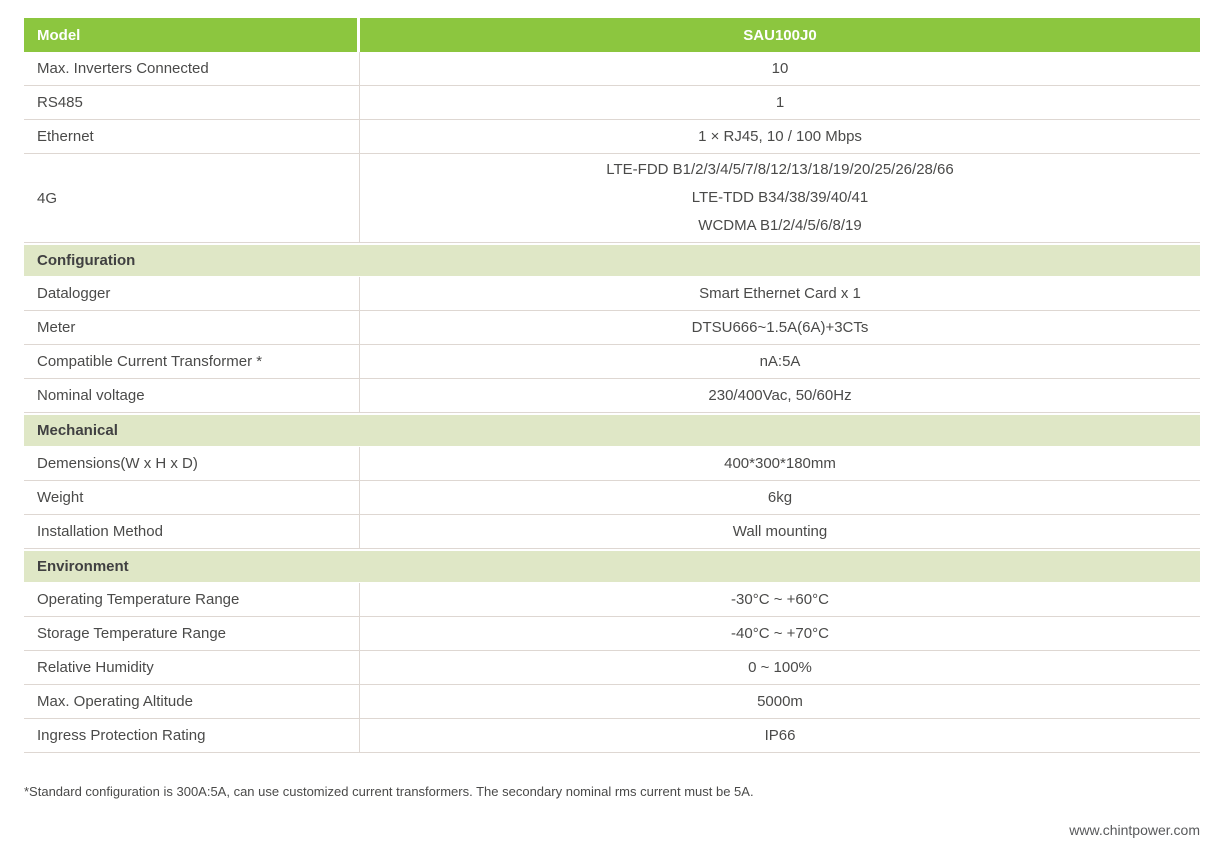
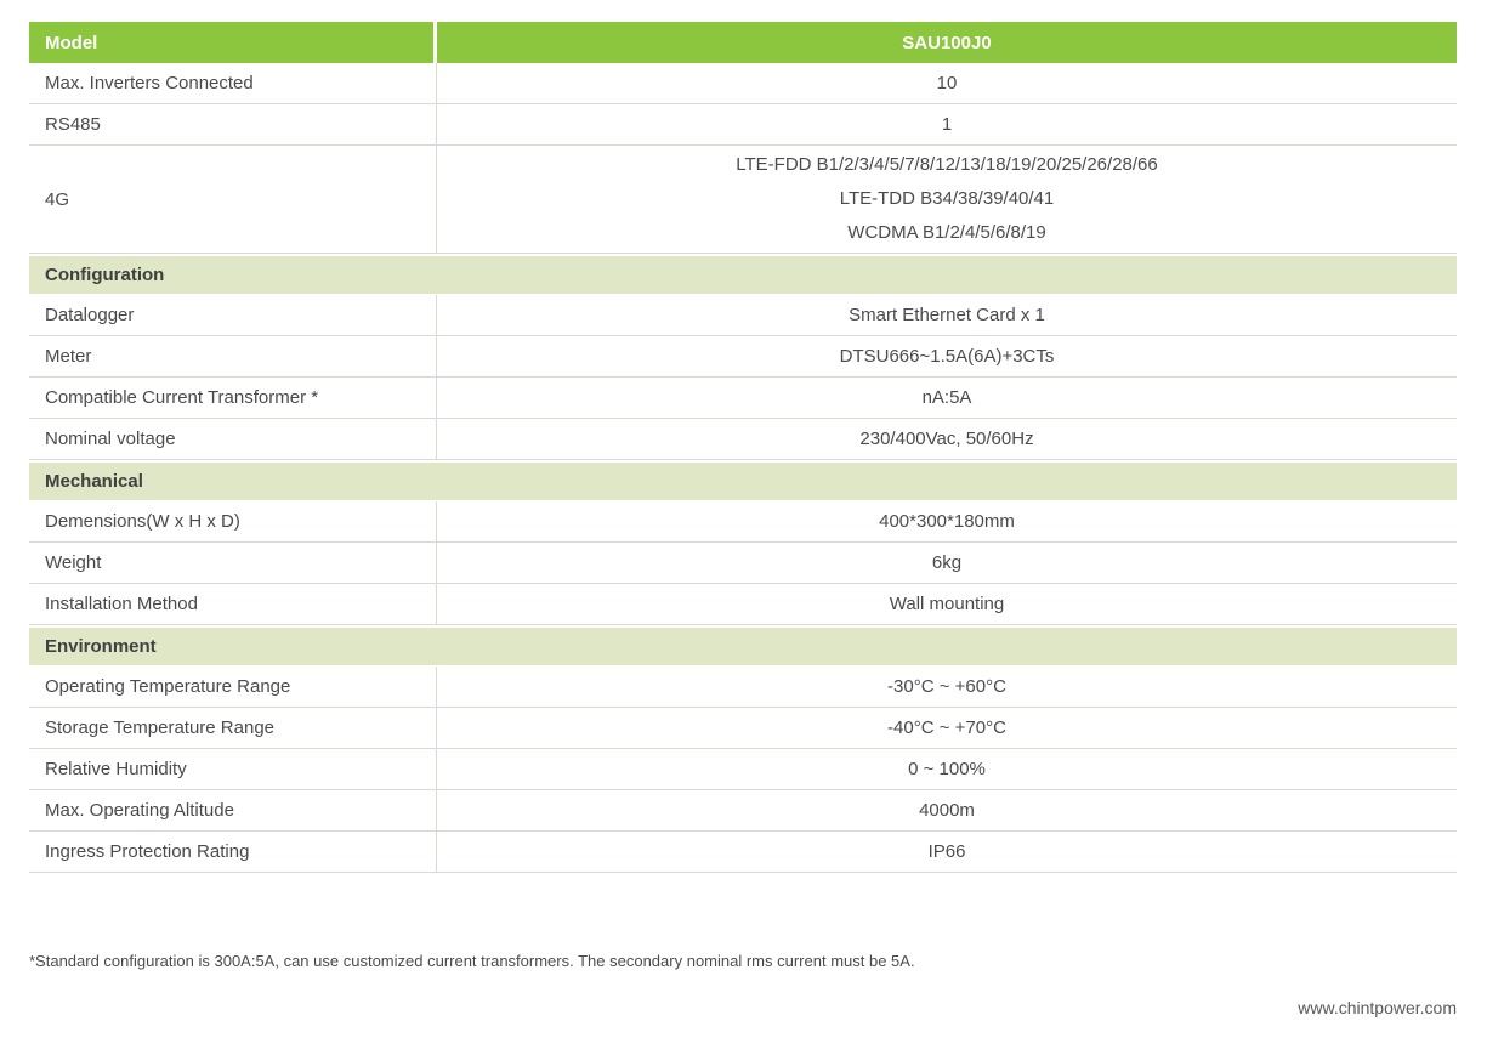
  Model
  SAU100J0
  Max. Inverters Connected
  10
  RS485
  1
- Ethernet
- 1 × RJ45, 10 / 100 Mbps
  4G
  LTE-FDD B1/2/3/4/5/7/8/12/13/18/19/20/25/26/28/66
  LTE-TDD B34/38/39/40/41
  WCDMA B1/2/4/5/6/8/19
  Configuration
  Datalogger
  Smart Ethernet Card x 1
  Meter
  DTSU666~1.5A(6A)+3CTs
  Compatible Current Transformer *
  nA:5A
  Nominal voltage
  230/400Vac, 50/60Hz
  Mechanical
  Demensions(W x H x D)
  400*300*180mm
  Weight
  6kg
  Installation Method
  Wall mounting
  Environment
  Operating Temperature Range
  -30°C ~ +60°C
  Storage Temperature Range
  -40°C ~ +70°C
  Relative Humidity
  0 ~ 100%
  Max. Operating Altitude
- 5000m
+ 4000m
  Ingress Protection Rating
  IP66
  *Standard configuration is 300A:5A, can use customized current transformers. The secondary nominal rms current must be 5A.
  www.chintpower.com
